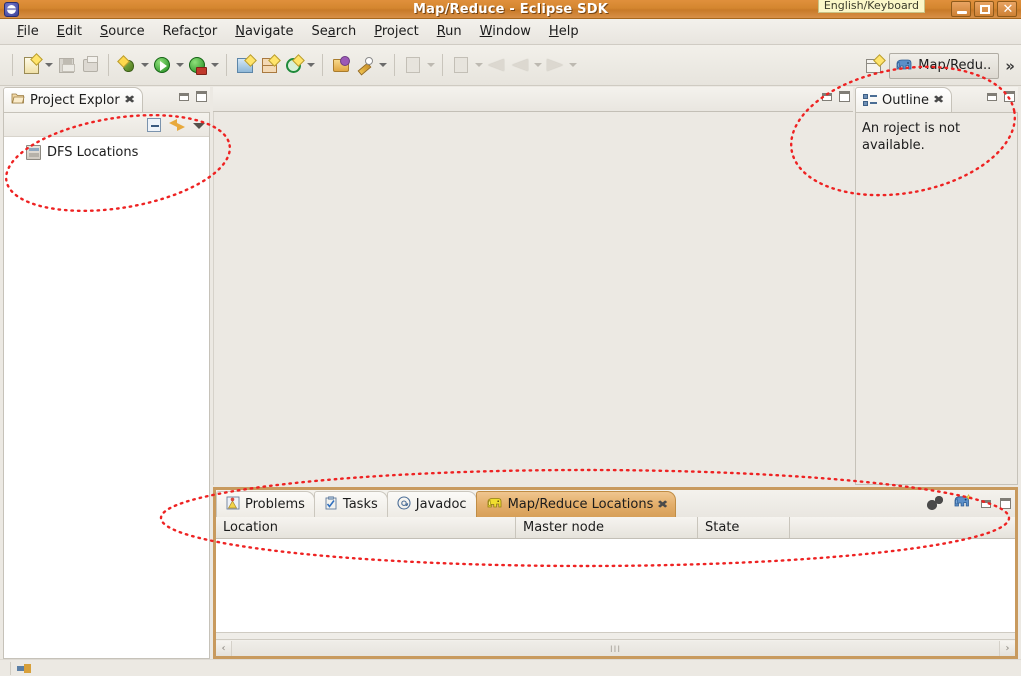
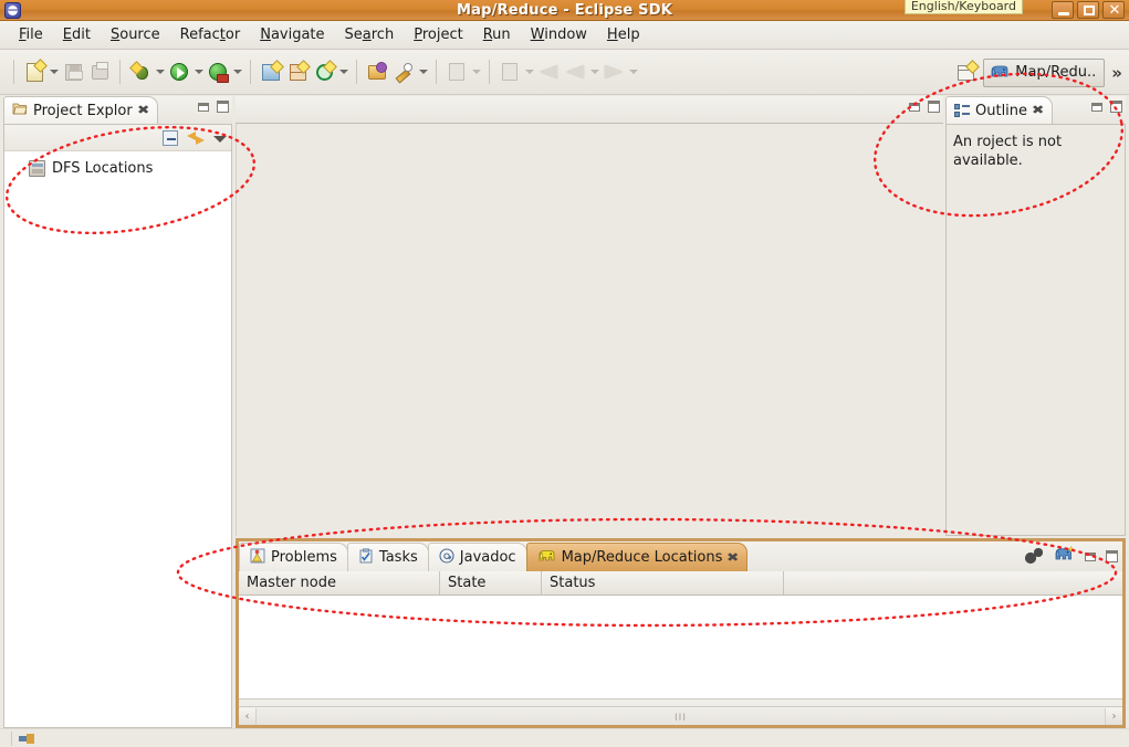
  Map/Reduce - Eclipse SDK
  English/Keyboard
  ✕
  File
  Edit
  Source
  Refactor
  Navigate
  Search
  Project
  Run
  Window
  Help
  Map/Redu..
  »
  Project Explor
  ✖
  DFS Locations
  Outline
  ✖
  An roject is not available.
  Problems
  Tasks
  Javadoc
  Map/Reduce Locations
  ✖
- Location
  Master node
  State
+ Status
  ‹
  III
  ›
